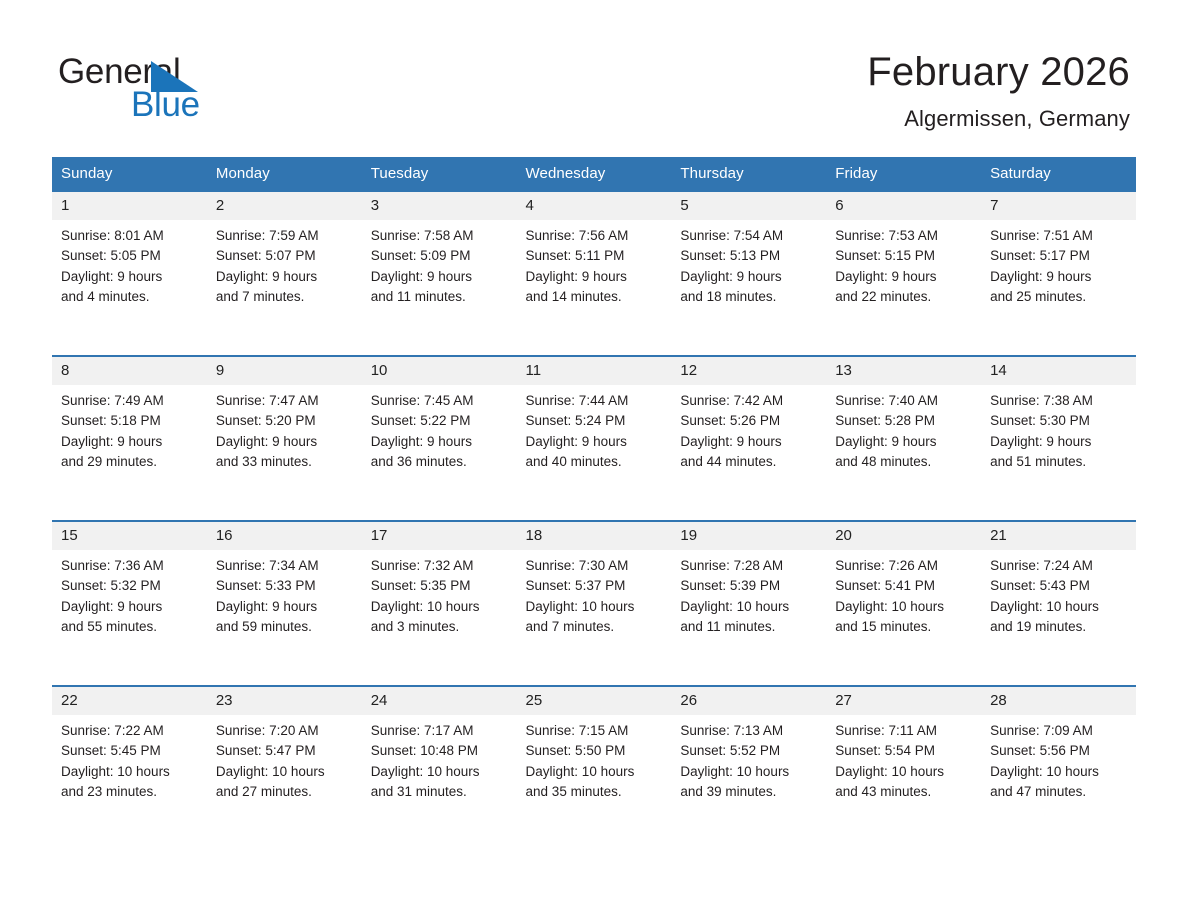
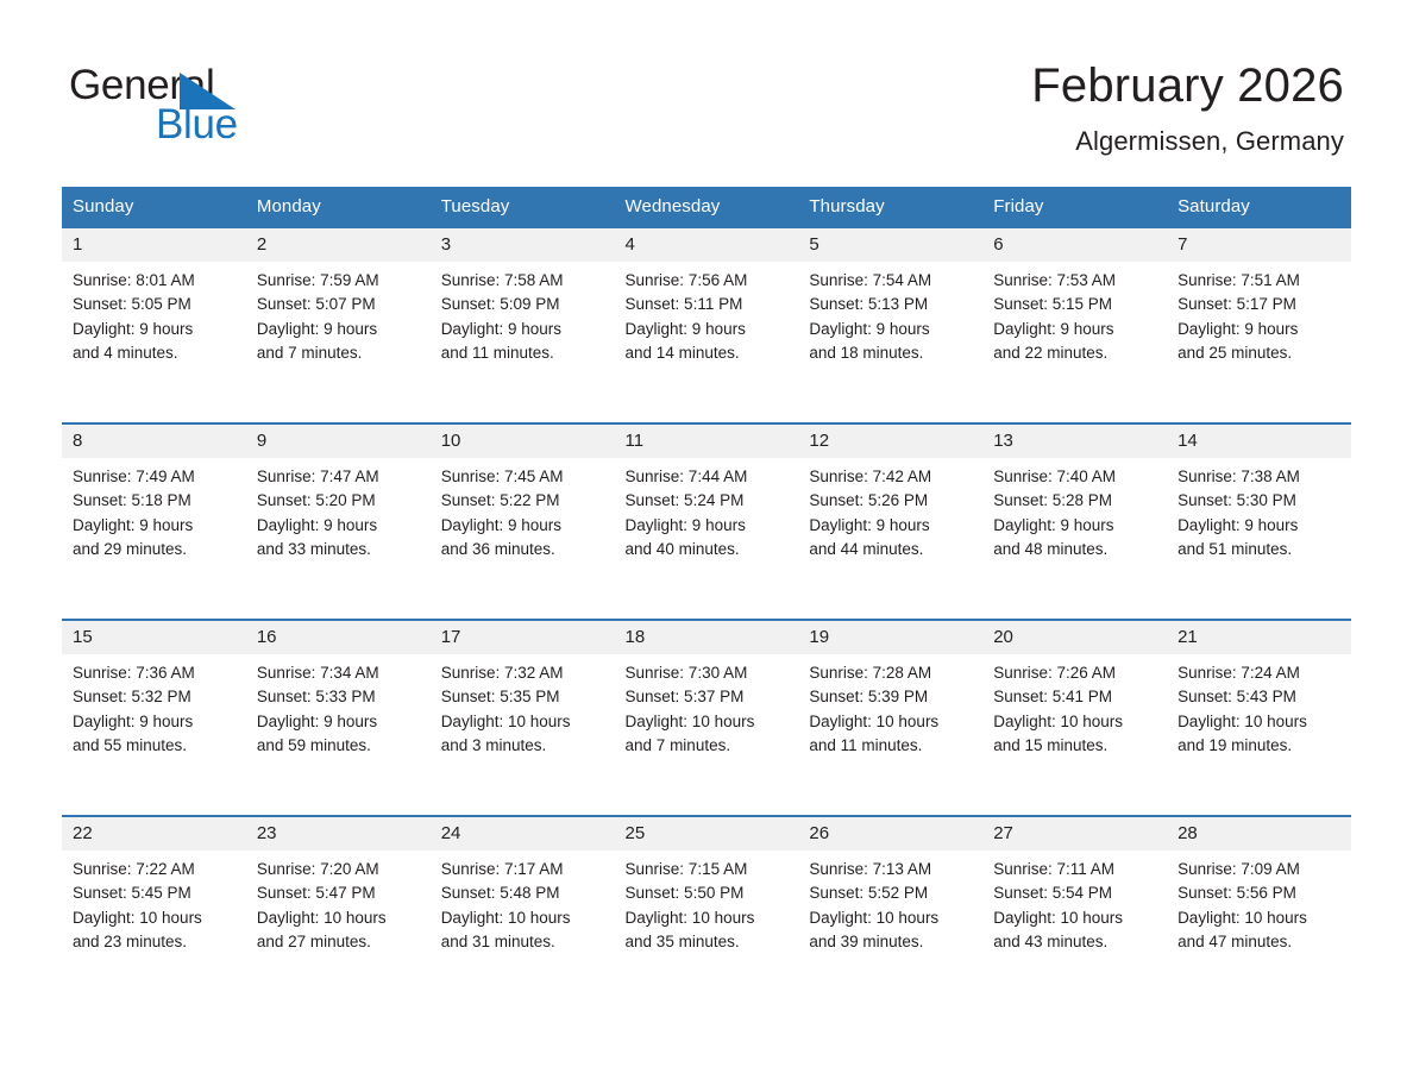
  General
  Blue
  February 2026
  Algermissen, Germany
  Sunday	Monday	Tuesday	Wednesday	Thursday	Friday	Saturday
  1 Sunrise: 8:01 AM Sunset: 5:05 PM Daylight: 9 hours and 4 minutes.	2 Sunrise: 7:59 AM Sunset: 5:07 PM Daylight: 9 hours and 7 minutes.	3 Sunrise: 7:58 AM Sunset: 5:09 PM Daylight: 9 hours and 11 minutes.	4 Sunrise: 7:56 AM Sunset: 5:11 PM Daylight: 9 hours and 14 minutes.	5 Sunrise: 7:54 AM Sunset: 5:13 PM Daylight: 9 hours and 18 minutes.	6 Sunrise: 7:53 AM Sunset: 5:15 PM Daylight: 9 hours and 22 minutes.	7 Sunrise: 7:51 AM Sunset: 5:17 PM Daylight: 9 hours and 25 minutes.
  8 Sunrise: 7:49 AM Sunset: 5:18 PM Daylight: 9 hours and 29 minutes.	9 Sunrise: 7:47 AM Sunset: 5:20 PM Daylight: 9 hours and 33 minutes.	10 Sunrise: 7:45 AM Sunset: 5:22 PM Daylight: 9 hours and 36 minutes.	11 Sunrise: 7:44 AM Sunset: 5:24 PM Daylight: 9 hours and 40 minutes.	12 Sunrise: 7:42 AM Sunset: 5:26 PM Daylight: 9 hours and 44 minutes.	13 Sunrise: 7:40 AM Sunset: 5:28 PM Daylight: 9 hours and 48 minutes.	14 Sunrise: 7:38 AM Sunset: 5:30 PM Daylight: 9 hours and 51 minutes.
  15 Sunrise: 7:36 AM Sunset: 5:32 PM Daylight: 9 hours and 55 minutes.	16 Sunrise: 7:34 AM Sunset: 5:33 PM Daylight: 9 hours and 59 minutes.	17 Sunrise: 7:32 AM Sunset: 5:35 PM Daylight: 10 hours and 3 minutes.	18 Sunrise: 7:30 AM Sunset: 5:37 PM Daylight: 10 hours and 7 minutes.	19 Sunrise: 7:28 AM Sunset: 5:39 PM Daylight: 10 hours and 11 minutes.	20 Sunrise: 7:26 AM Sunset: 5:41 PM Daylight: 10 hours and 15 minutes.	21 Sunrise: 7:24 AM Sunset: 5:43 PM Daylight: 10 hours and 19 minutes.
- 22 Sunrise: 7:22 AM Sunset: 5:45 PM Daylight: 10 hours and 23 minutes.	23 Sunrise: 7:20 AM Sunset: 5:47 PM Daylight: 10 hours and 27 minutes.	24 Sunrise: 7:17 AM Sunset: 10:48 PM Daylight: 10 hours and 31 minutes.	25 Sunrise: 7:15 AM Sunset: 5:50 PM Daylight: 10 hours and 35 minutes.	26 Sunrise: 7:13 AM Sunset: 5:52 PM Daylight: 10 hours and 39 minutes.	27 Sunrise: 7:11 AM Sunset: 5:54 PM Daylight: 10 hours and 43 minutes.	28 Sunrise: 7:09 AM Sunset: 5:56 PM Daylight: 10 hours and 47 minutes.
+ 22 Sunrise: 7:22 AM Sunset: 5:45 PM Daylight: 10 hours and 23 minutes.	23 Sunrise: 7:20 AM Sunset: 5:47 PM Daylight: 10 hours and 27 minutes.	24 Sunrise: 7:17 AM Sunset: 5:48 PM Daylight: 10 hours and 31 minutes.	25 Sunrise: 7:15 AM Sunset: 5:50 PM Daylight: 10 hours and 35 minutes.	26 Sunrise: 7:13 AM Sunset: 5:52 PM Daylight: 10 hours and 39 minutes.	27 Sunrise: 7:11 AM Sunset: 5:54 PM Daylight: 10 hours and 43 minutes.	28 Sunrise: 7:09 AM Sunset: 5:56 PM Daylight: 10 hours and 47 minutes.
